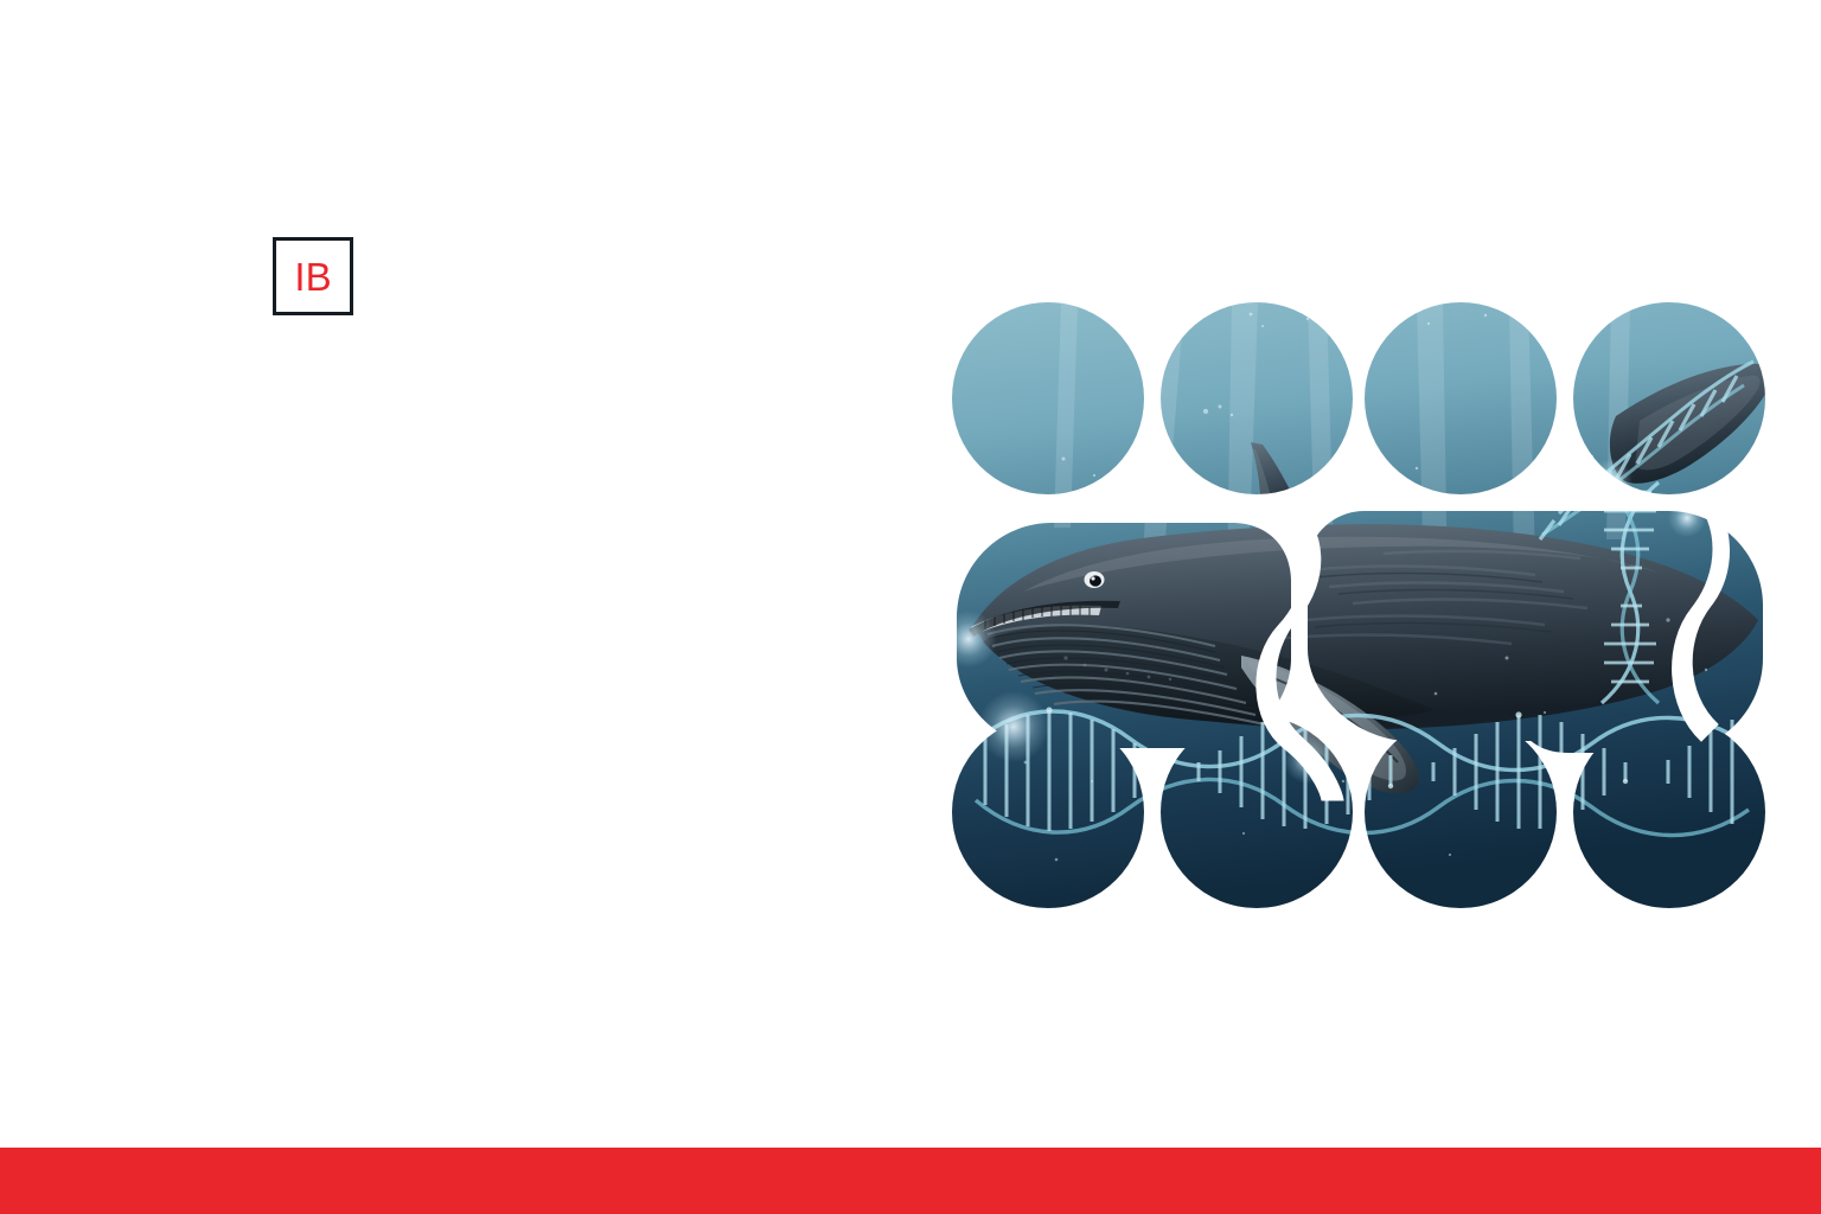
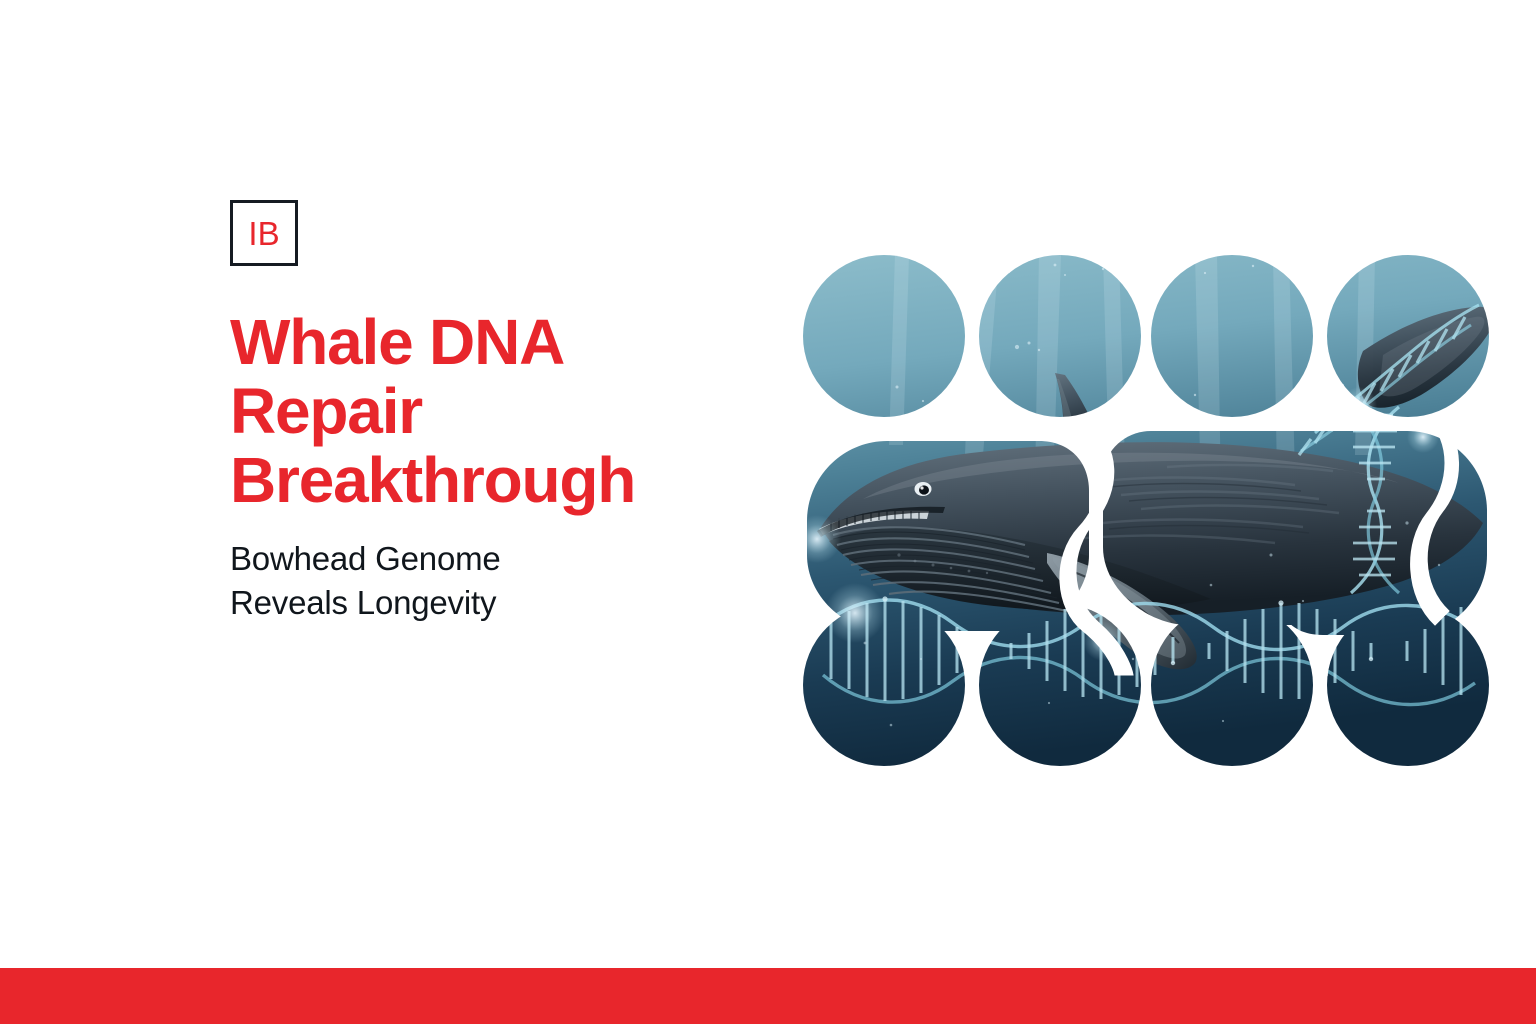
  IB
+ Whale DNA
+ Repair
+ Breakthrough
+ Bowhead Genome
+ Reveals Longevity
